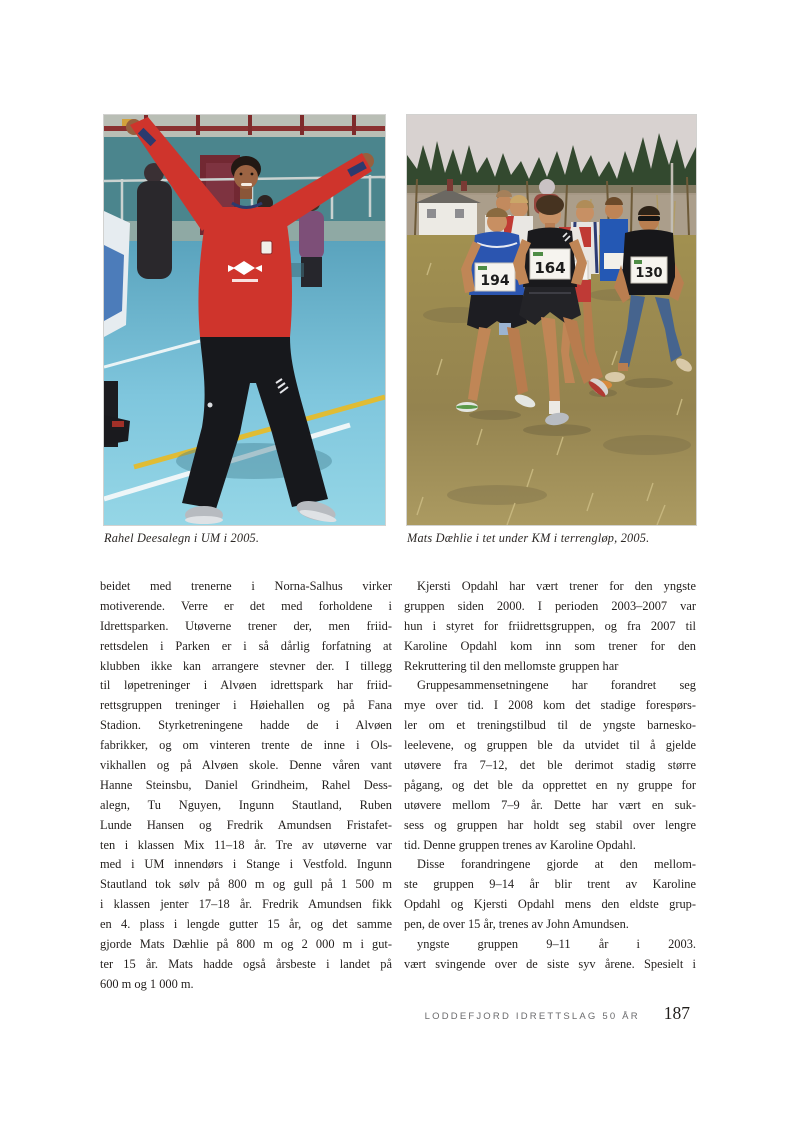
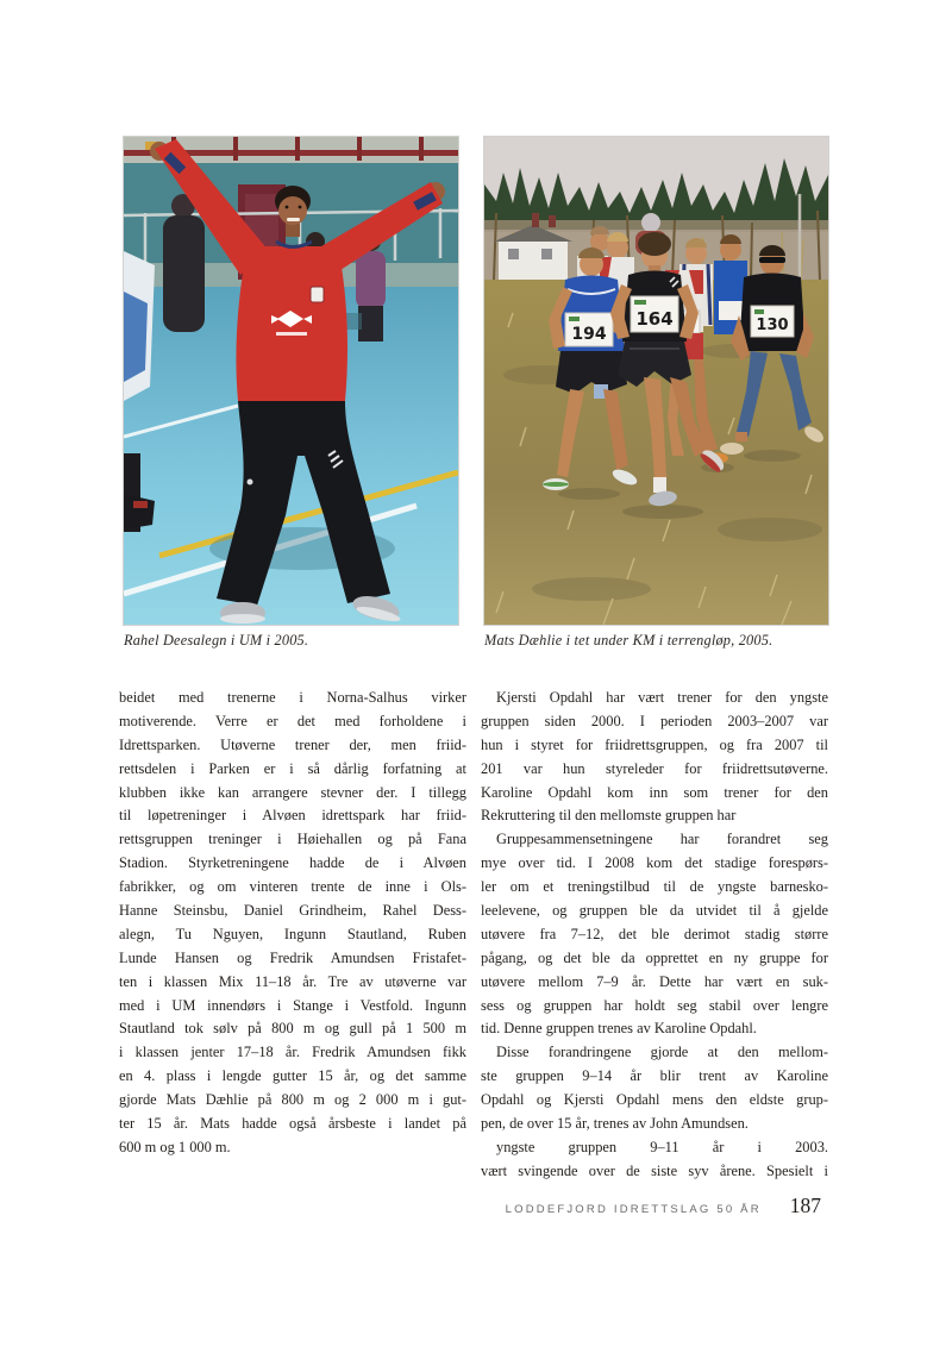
  194
  130
  164
  Rahel Deesalegn i UM i 2005.
  Mats Dæhlie i tet under KM i terrengløp, 2005.
  beidet med trenerne i Norna-Salhus virker
  motiverende. Verre er det med forholdene i
  Idrettsparken. Utøverne trener der, men friid-
  rettsdelen i Parken er i så dårlig forfatning at
  klubben ikke kan arrangere stevner der. I tillegg
  til løpetreninger i Alvøen idrettspark har friid-
  rettsgruppen treninger i Høiehallen og på Fana
  Stadion. Styrketreningene hadde de i Alvøen
  fabrikker, og om vinteren trente de inne i Ols-
- vikhallen og på Alvøen skole. Denne våren vant
  Hanne Steinsbu, Daniel Grindheim, Rahel Dess-
  alegn, Tu Nguyen, Ingunn Stautland, Ruben
  Lunde Hansen og Fredrik Amundsen Fristafet-
  ten i klassen Mix 11–18 år. Tre av utøverne var
  med i UM innendørs i Stange i Vestfold. Ingunn
  Stautland tok sølv på 800 m og gull på 1 500 m
  i klassen jenter 17–18 år. Fredrik Amundsen fikk
  en 4. plass i lengde gutter 15 år, og det samme
  gjorde Mats Dæhlie på 800 m og 2 000 m i gut-
  ter 15 år. Mats hadde også årsbeste i landet på
  600 m og 1 000 m.
  Kjersti Opdahl har vært trener for den yngste
  gruppen siden 2000. I perioden 2003–2007 var
  hun i styret for friidrettsgruppen, og fra 2007 til
+ 201 var hun styreleder for friidrettsutøverne.
  Karoline Opdahl kom inn som trener for den
  Rekruttering til den mellomste gruppen har
  Gruppesammensetningene har forandret seg
  mye over tid. I 2008 kom det stadige forespørs-
  ler om et treningstilbud til de yngste barnesko-
  leelevene, og gruppen ble da utvidet til å gjelde
  utøvere fra 7–12, det ble derimot stadig større
  pågang, og det ble da opprettet en ny gruppe for
  utøvere mellom 7–9 år. Dette har vært en suk-
  sess og gruppen har holdt seg stabil over lengre
  tid. Denne gruppen trenes av Karoline Opdahl.
  Disse forandringene gjorde at den mellom-
  ste gruppen 9–14 år blir trent av Karoline
  Opdahl og Kjersti Opdahl mens den eldste grup-
  pen, de over 15 år, trenes av John Amundsen.
  yngste gruppen 9–11 år i 2003.
  vært svingende over de siste syv årene. Spesielt i
  LODDEFJORD IDRETTSLAG 50 ÅR
  187
